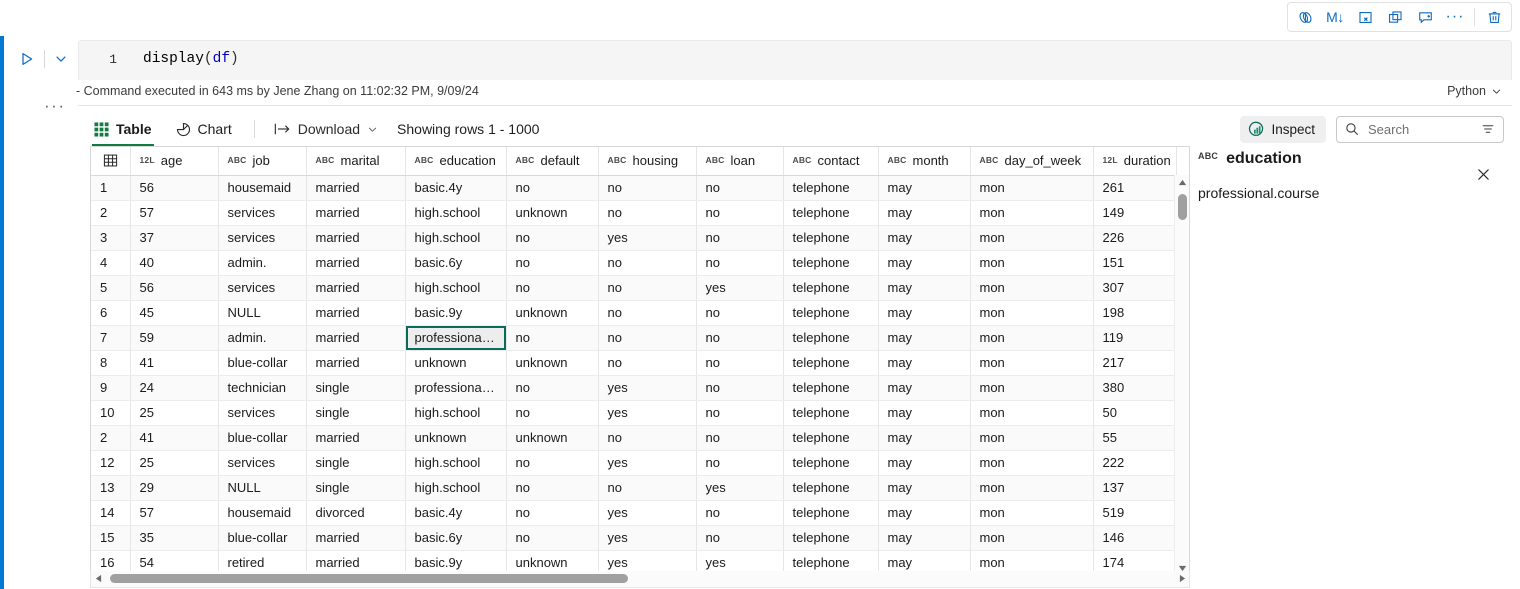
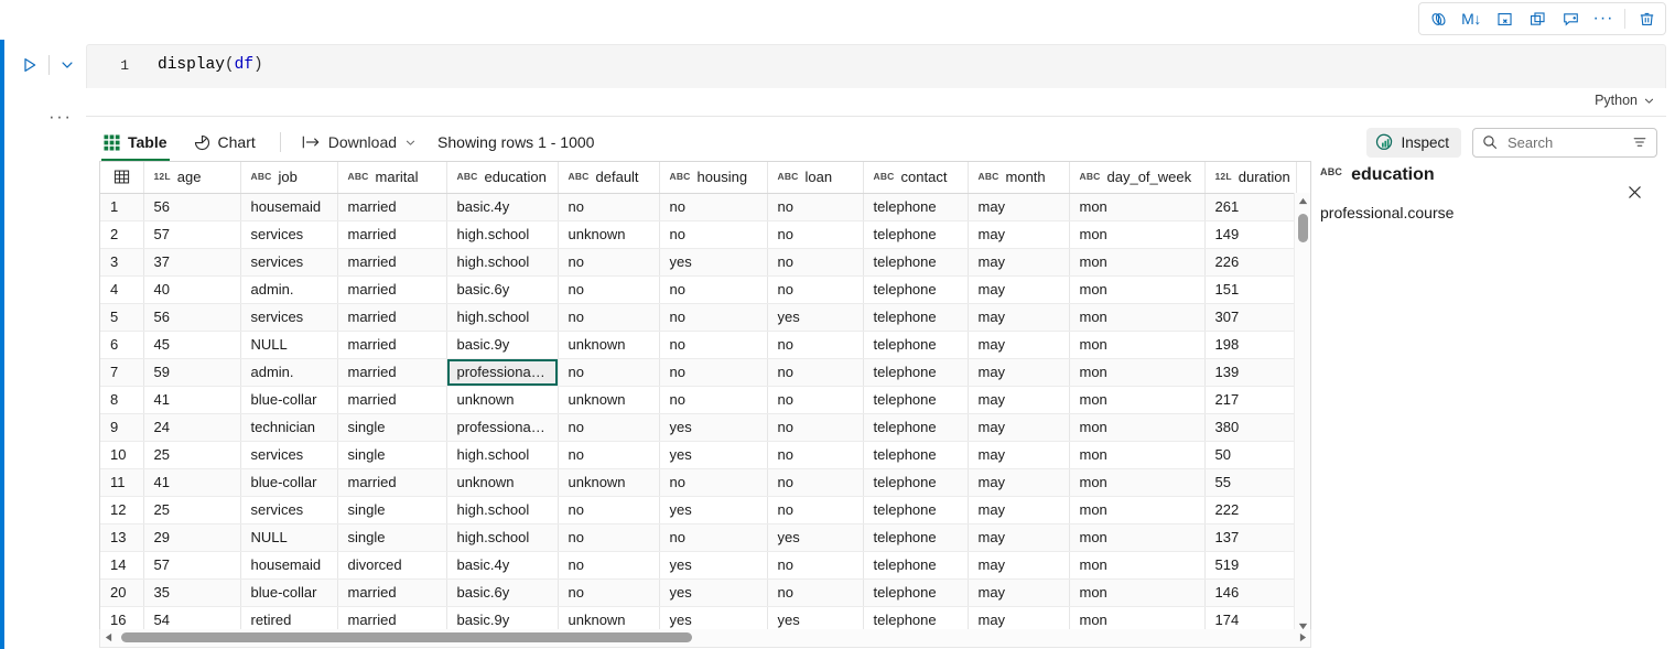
  M↓
  ···
  ···
  1
  display(df)
- - Command executed in 643 ms by Jene Zhang on 11:02:32 PM, 9/09/24
  Python
  Table
  Chart
  Download
  Showing rows 1 - 1000
  Inspect
  Search
  	12L age	ABC job	ABC marital	ABC education	ABC default	ABC housing	ABC loan	ABC contact	ABC month	ABC day_of_week	12L duration
  1	56	housemaid	married	basic.4y	no	no	no	telephone	may	mon	261
  2	57	services	married	high.school	unknown	no	no	telephone	may	mon	149
  3	37	services	married	high.school	no	yes	no	telephone	may	mon	226
  4	40	admin.	married	basic.6y	no	no	no	telephone	may	mon	151
  5	56	services	married	high.school	no	no	yes	telephone	may	mon	307
  6	45	NULL	married	basic.9y	unknown	no	no	telephone	may	mon	198
- 7	59	admin.	married	professional.c...	no	no	no	telephone	may	mon	119
+ 7	59	admin.	married	professional.c...	no	no	no	telephone	may	mon	139
  8	41	blue-collar	married	unknown	unknown	no	no	telephone	may	mon	217
  9	24	technician	single	professional.c...	no	yes	no	telephone	may	mon	380
  10	25	services	single	high.school	no	yes	no	telephone	may	mon	50
- 2	41	blue-collar	married	unknown	unknown	no	no	telephone	may	mon	55
+ 11	41	blue-collar	married	unknown	unknown	no	no	telephone	may	mon	55
  12	25	services	single	high.school	no	yes	no	telephone	may	mon	222
  13	29	NULL	single	high.school	no	no	yes	telephone	may	mon	137
  14	57	housemaid	divorced	basic.4y	no	yes	no	telephone	may	mon	519
- 15	35	blue-collar	married	basic.6y	no	yes	no	telephone	may	mon	146
+ 20	35	blue-collar	married	basic.6y	no	yes	no	telephone	may	mon	146
  16	54	retired	married	basic.9y	unknown	yes	yes	telephone	may	mon	174
  ABC
  education
  professional.course
